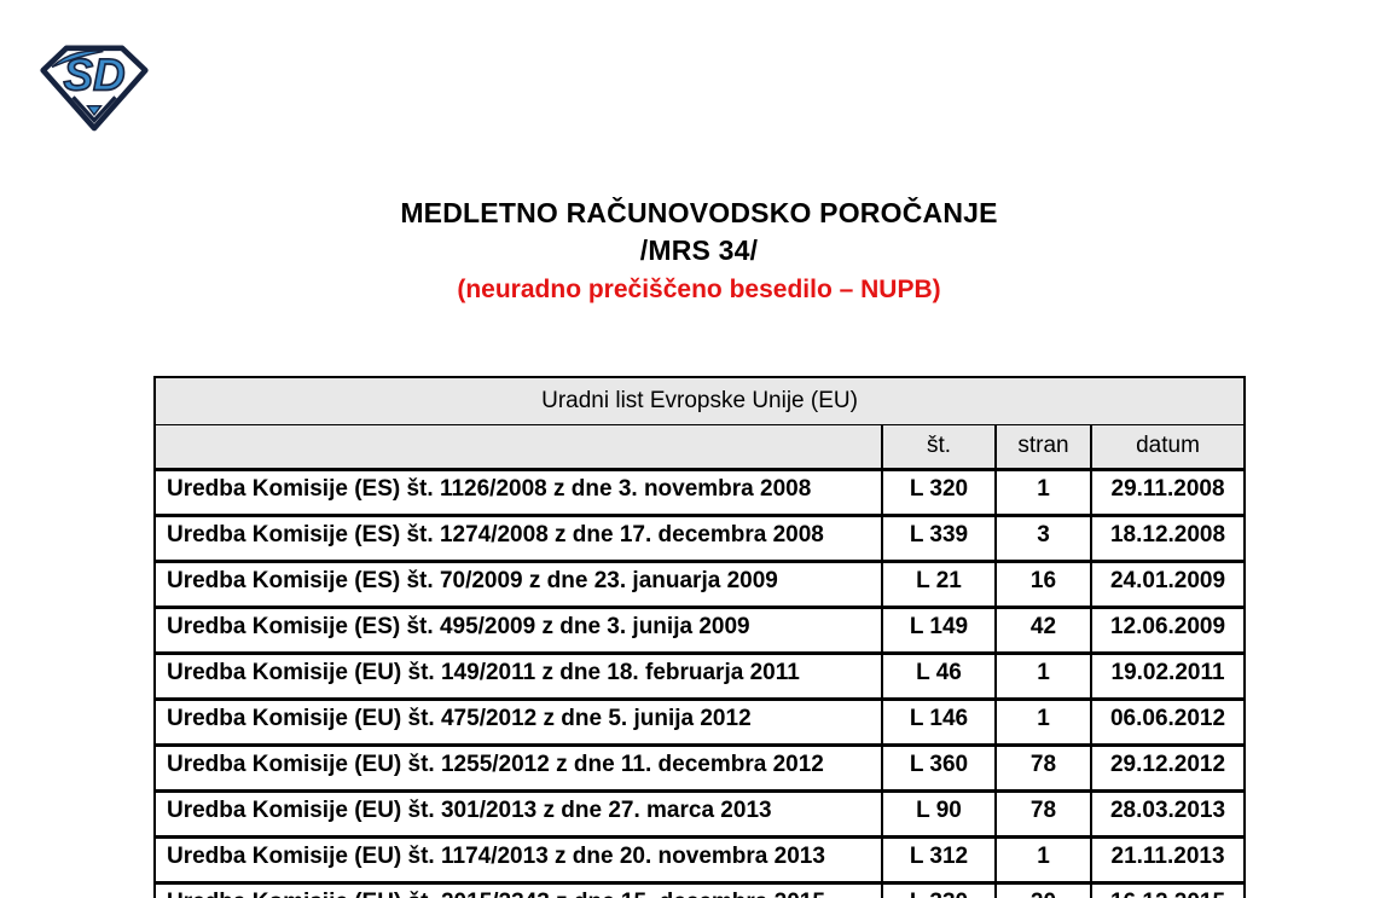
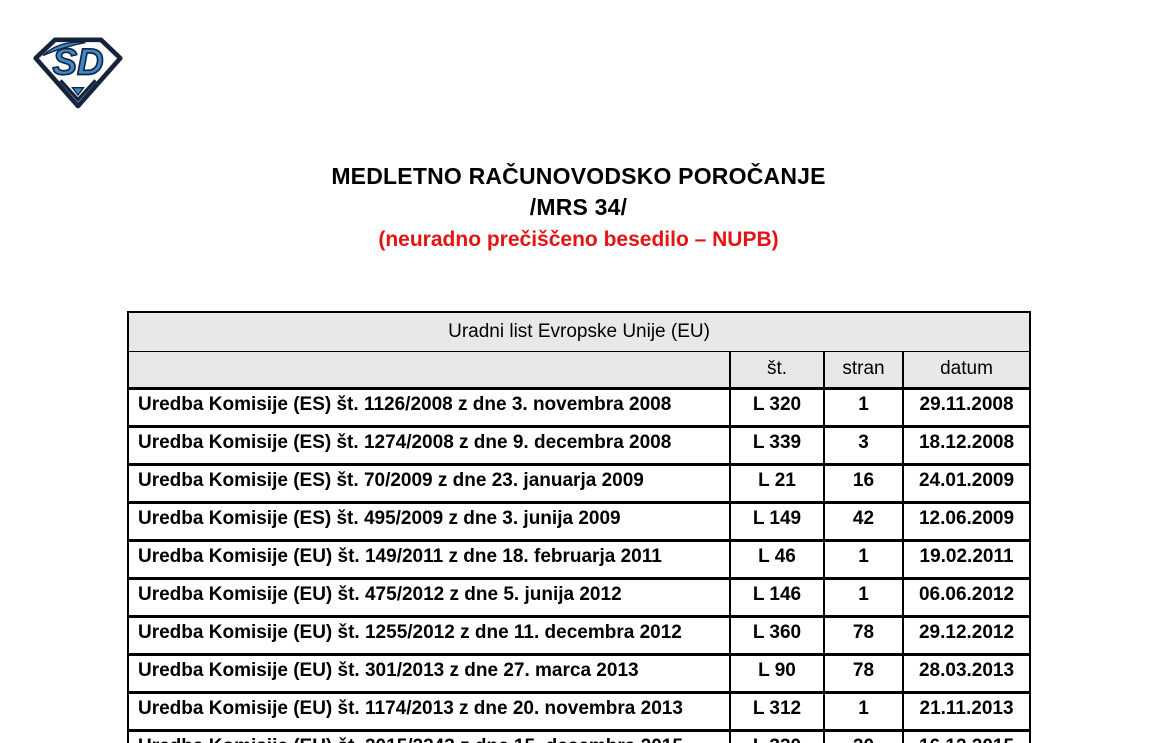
  SD
  MEDLETNO RAČUNOVODSKO POROČANJE
  /MRS 34/
  (neuradno prečiščeno besedilo – NUPB)
  Uradni list Evropske Unije (EU)
  	št.	stran	datum
  Uredba Komisije (ES) št. 1126/2008 z dne 3. novembra 2008	L 320	1	29.11.2008
- Uredba Komisije (ES) št. 1274/2008 z dne 17. decembra 2008	L 339	3	18.12.2008
+ Uredba Komisije (ES) št. 1274/2008 z dne 9. decembra 2008	L 339	3	18.12.2008
  Uredba Komisije (ES) št. 70/2009 z dne 23. januarja 2009	L 21	16	24.01.2009
  Uredba Komisije (ES) št. 495/2009 z dne 3. junija 2009	L 149	42	12.06.2009
  Uredba Komisije (EU) št. 149/2011 z dne 18. februarja 2011	L 46	1	19.02.2011
  Uredba Komisije (EU) št. 475/2012 z dne 5. junija 2012	L 146	1	06.06.2012
  Uredba Komisije (EU) št. 1255/2012 z dne 11. decembra 2012	L 360	78	29.12.2012
  Uredba Komisije (EU) št. 301/2013 z dne 27. marca 2013	L 90	78	28.03.2013
  Uredba Komisije (EU) št. 1174/2013 z dne 20. novembra 2013	L 312	1	21.11.2013
